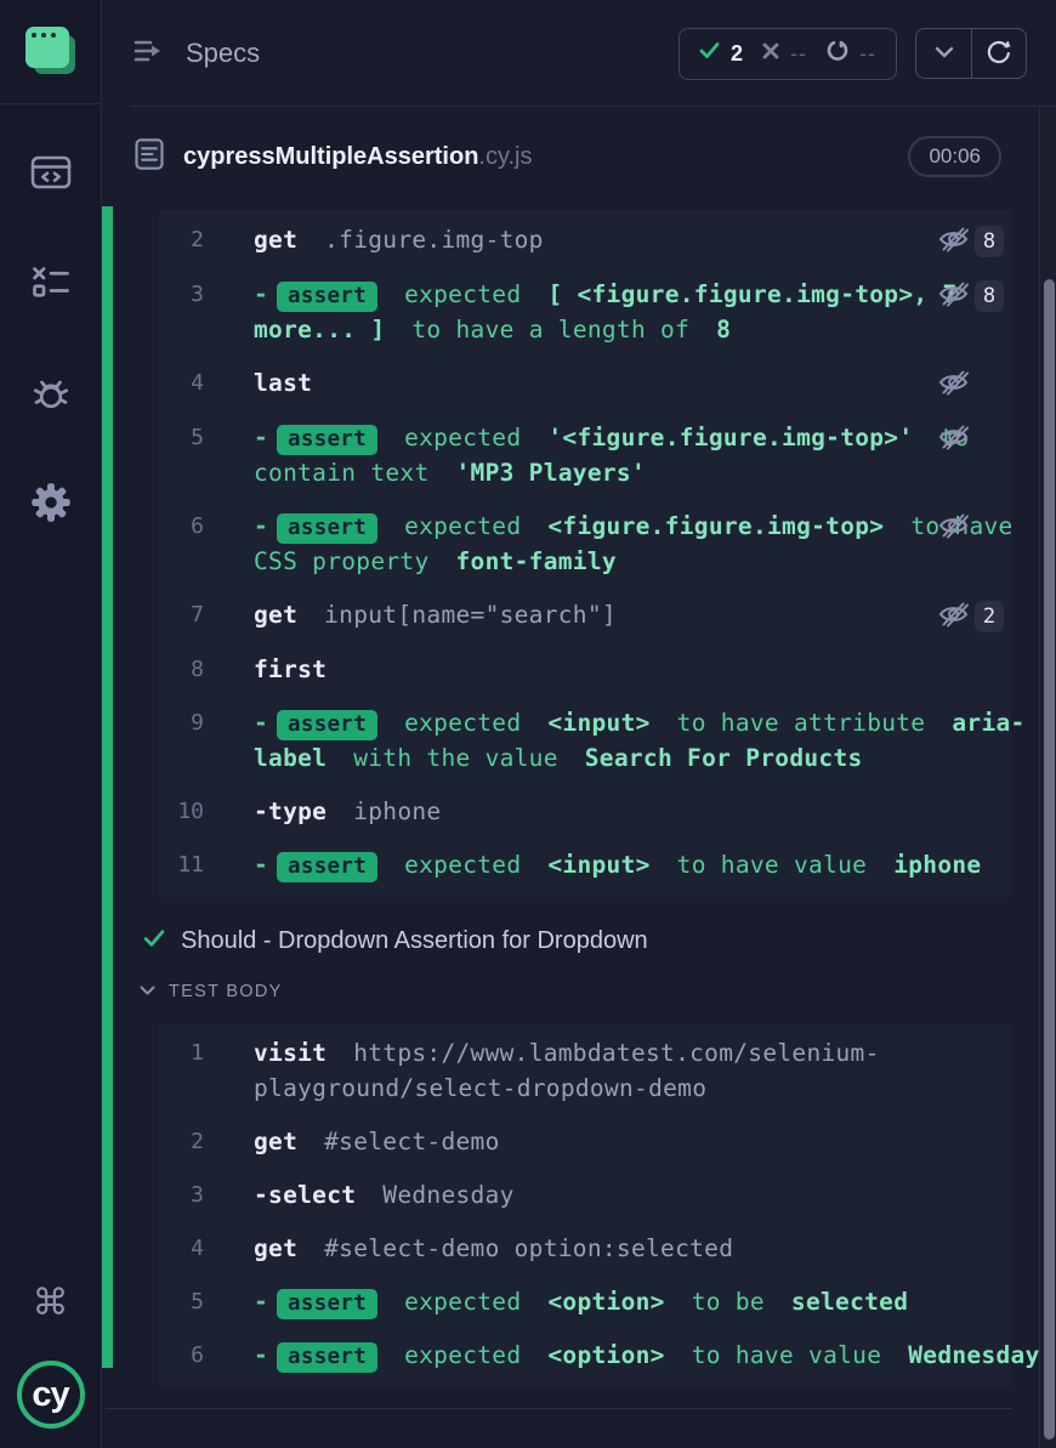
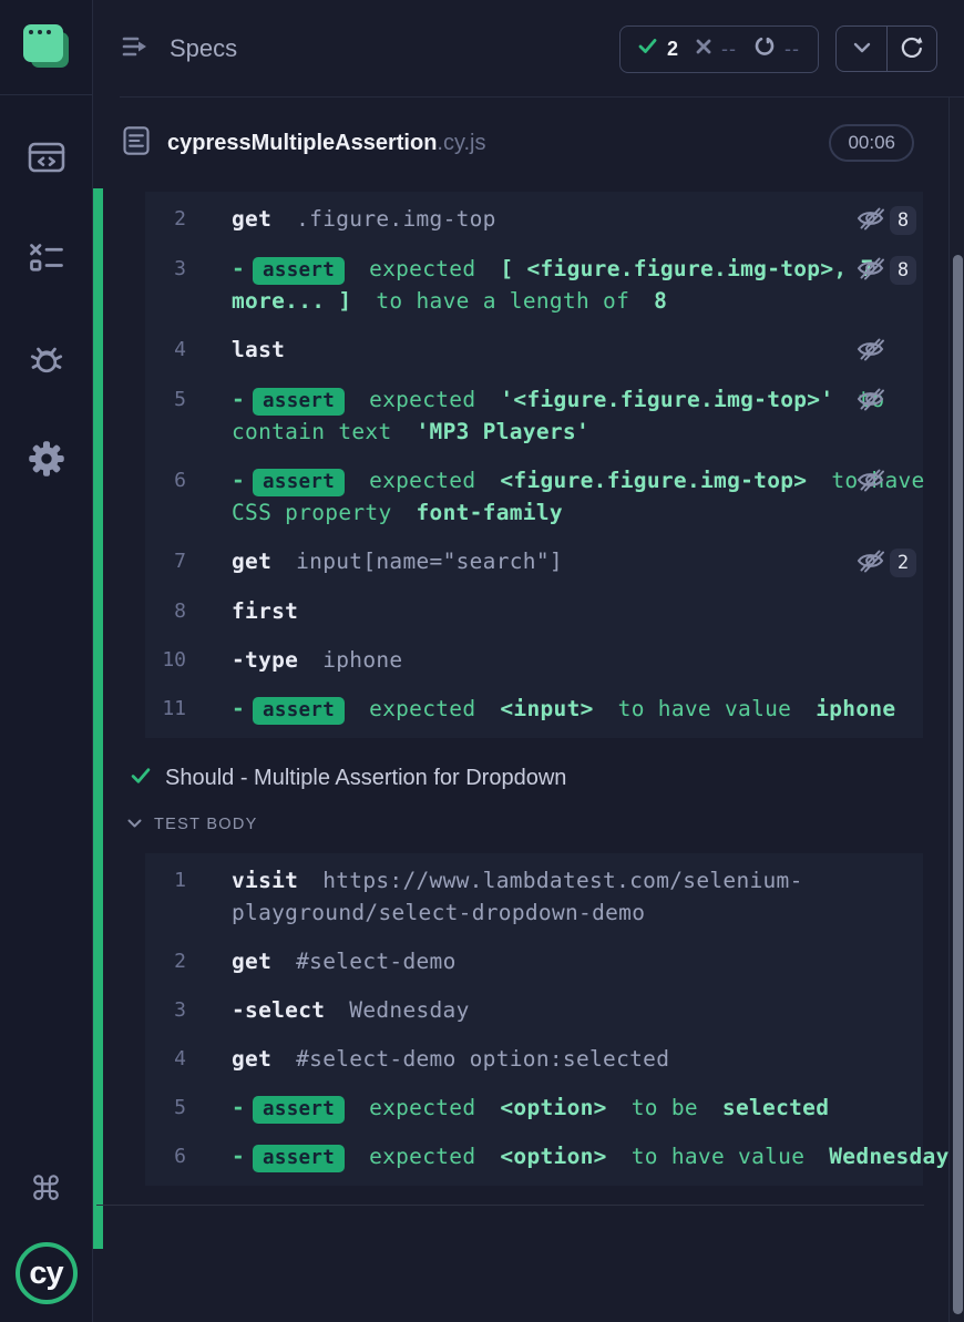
  ⌘
  cy
  Specs
  2
  --
  --
  cypressMultipleAssertion.cy.js
  00:06
  2
  get .figure.img-top
  8
  3
  - assert expected [ <figure.figure.img-top>,
  more... ] to have a length of 8
  8
  4
  last
  5
  - assert expected '<figure.figure.img-top>' to
  contain text 'MP3 Players'
  6
  - assert expected <figure.figure.img-top> to have
  CSS property font-family
  7
  get input[name="search"]
  2
  8
  first
- 9
- - assert expected <input> to have attribute aria-
- label with the value Search For Products
  10
  -type iphone
  11
  - assert expected <input> to have value iphone
- Should - Dropdown Assertion for Dropdown
+ Should - Multiple Assertion for Dropdown
  TEST BODY
  1
  visit https://www.lambdatest.com/selenium-
  playground/select-dropdown-demo
  2
  get #select-demo
  3
  -select Wednesday
  4
  get #select-demo option:selected
  5
  - assert expected <option> to be selected
  6
  - assert expected <option> to have value Wednesday
